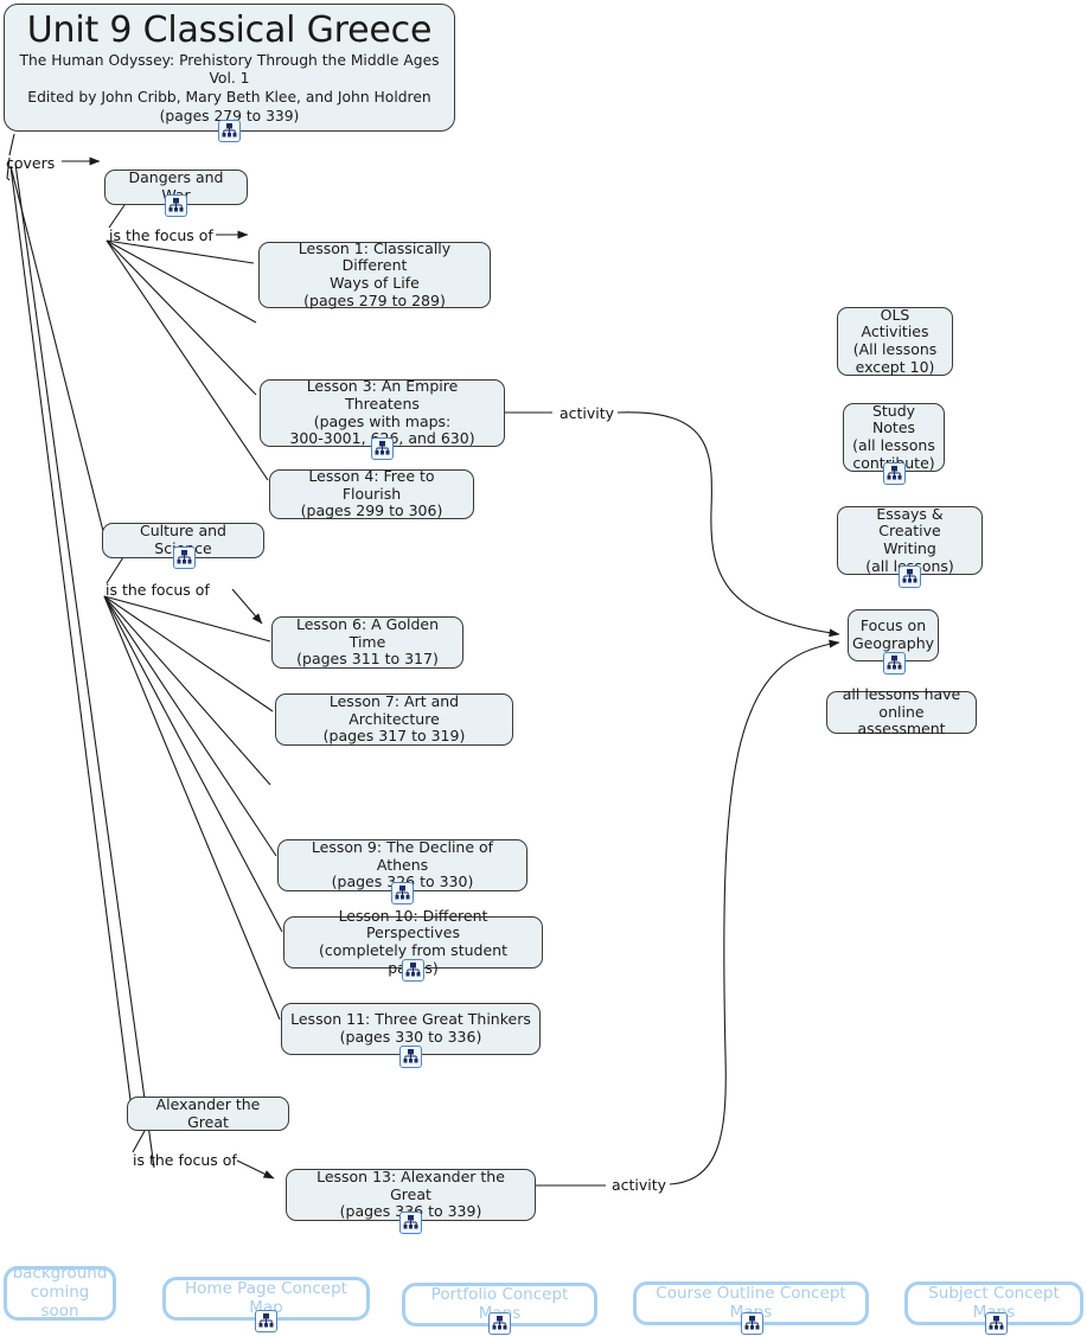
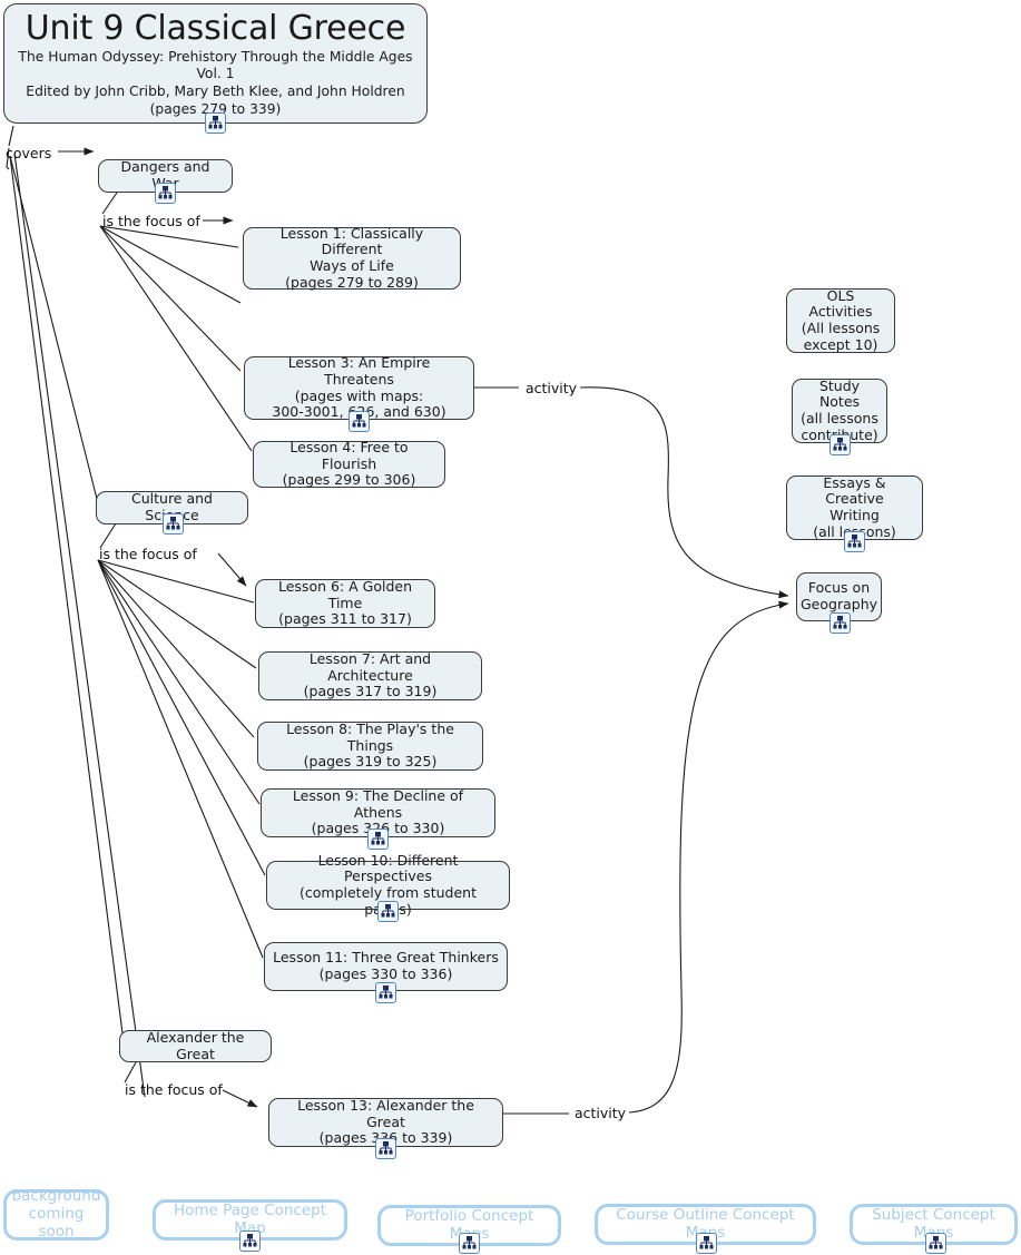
  covers
  is the focus of
  is the focus of
  is the focus of
  activity
  activity
  Unit 9 Classical Greece
  The Human Odyssey: Prehistory Through the Middle Ages
  Vol. 1
  Edited by John Cribb, Mary Beth Klee, and John Holdren
  (pages 279 to 339)
  Dangers and r
  Lesson 1: Classically Different
  Ways of Life
  (pages 279 to 289)
  Lesson 3: An Empire Threatens
  (pages with maps:
  300-3001,6, and 630)
  Lesson 4: Free to Flourish
  (pages 299 to 306)
  Culture and Scce
  Lesson 6: A Golden Time
  (pages 311 to 317)
  Lesson 7: Art and Architecture
  (pages 317 to 319)
+ Lesson 8: The Play's the Things
+ (pages 319 to 325)
  Lesson 9: The Decline of Athens
  (pages to 330)
  Lesson 10: Different Perspectives
  (completely from student ps)
  Lesson 11: Three Great Thinkers
  (pages 330 to 336)
  Alexander the Great
  Lesson 13: Alexander the Great
  (pages to 339)
  OLS Activities
  (All lessons
  except 10)
  Study Notes
  (all lessons
  contute)
  Essays & Creative
  Writing
  (all lons)
  Focus on
  Geography
- all lessons have
- online assessment
  background
  coming soon
  Home Page Concept Map
  Portfolio Concept Ms
  Course Outline Concept Ms
  Subject Concept Ms
